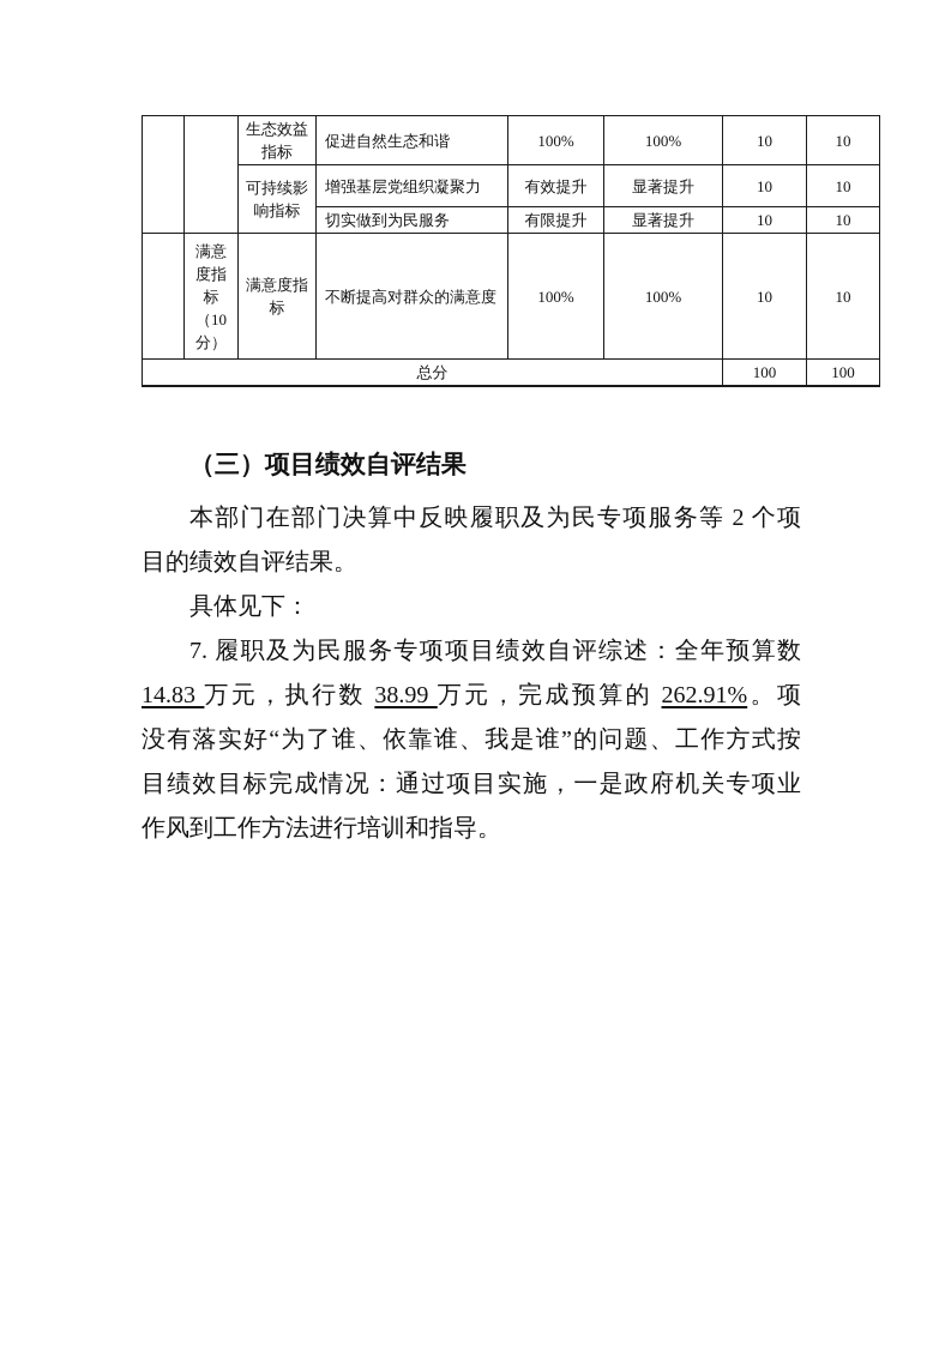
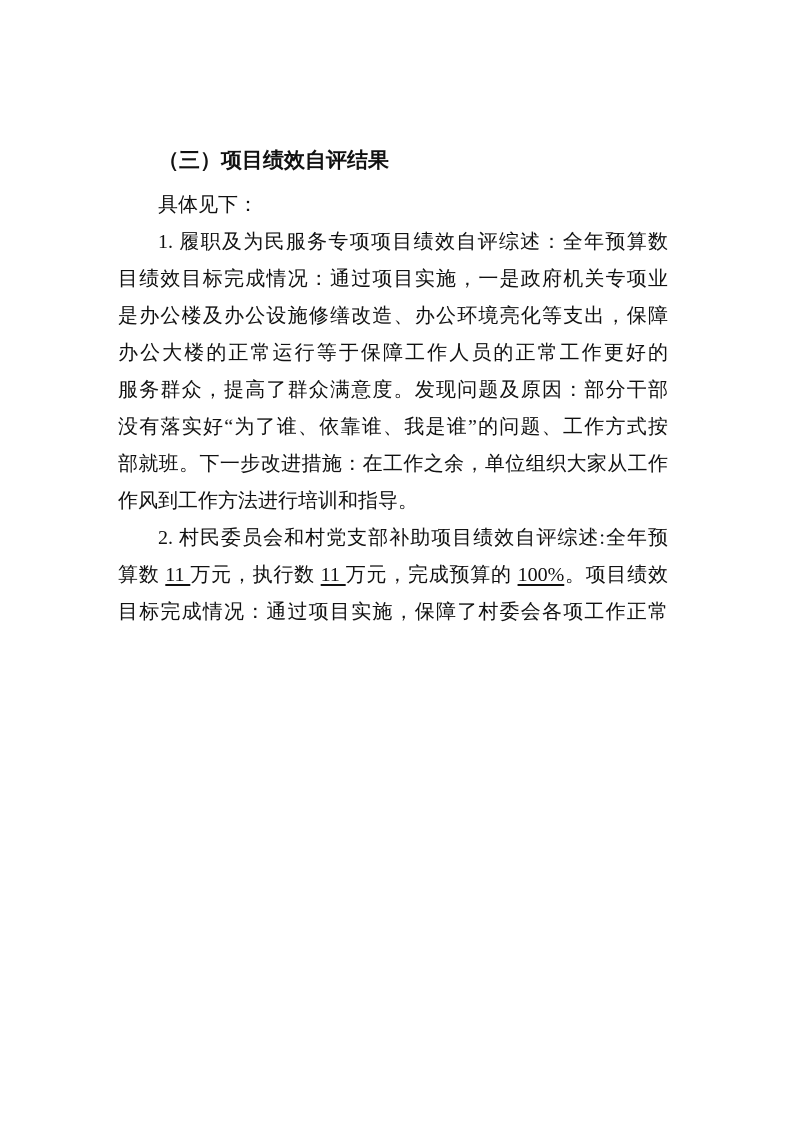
- 		生态效益 指标	促进自然生态和谐	100%	100%	10	10
- 可持续影 响指标	增强基层党组织凝聚力	有效提升	显著提升	10	10
- 切实做到为民服务	有限提升	显著提升	10	10
- 	满意 度指 标 （10 分）	满意度指 标	不断提高对群众的满意度	100%	100%	10	10
- 总分	100	100
  （三）项目绩效自评结果
- 本部门在部门决算中反映履职及为民专项服务等 2 个项
- 目的绩效自评结果。
  具体见下：
- 7. 履职及为民服务专项项目绩效自评综述：全年预算数
+ 1. 履职及为民服务专项项目绩效自评综述：全年预算数
- 14.83 万元，执行数 38.99 万元，完成预算的 262.91%。项
- 没有落实好“为了谁、依靠谁、我是谁”的问题、工作方式按
+ 目绩效目标完成情况：通过项目实施，一是政府机关专项业
+ 是办公楼及办公设施修缮改造、办公环境亮化等支出，保障
+ 办公大楼的正常运行等于保障工作人员的正常工作更好的
+ 服务群众，提高了群众满意度。发现问题及原因：部分干部
- 目绩效目标完成情况：通过项目实施，一是政府机关专项业
+ 没有落实好“为了谁、依靠谁、我是谁”的问题、工作方式按
+ 部就班。下一步改进措施：在工作之余，单位组织大家从工作
  作风到工作方法进行培训和指导。
+ 2. 村民委员会和村党支部补助项目绩效自评综述:全年预
+ 算数 11 万元，执行数 11 万元，完成预算的 100%。项目绩效
+ 目标完成情况：通过项目实施，保障了村委会各项工作正常
